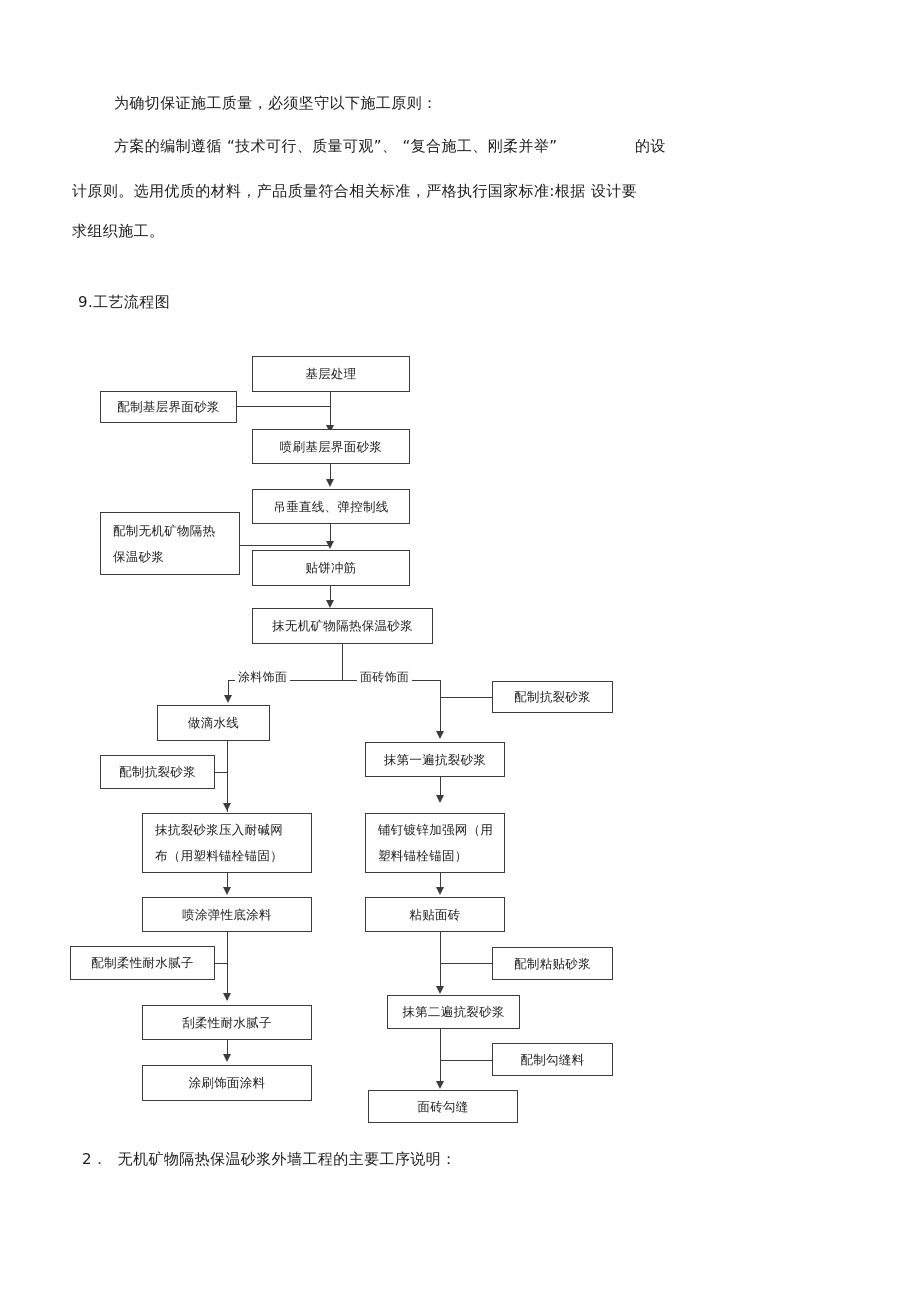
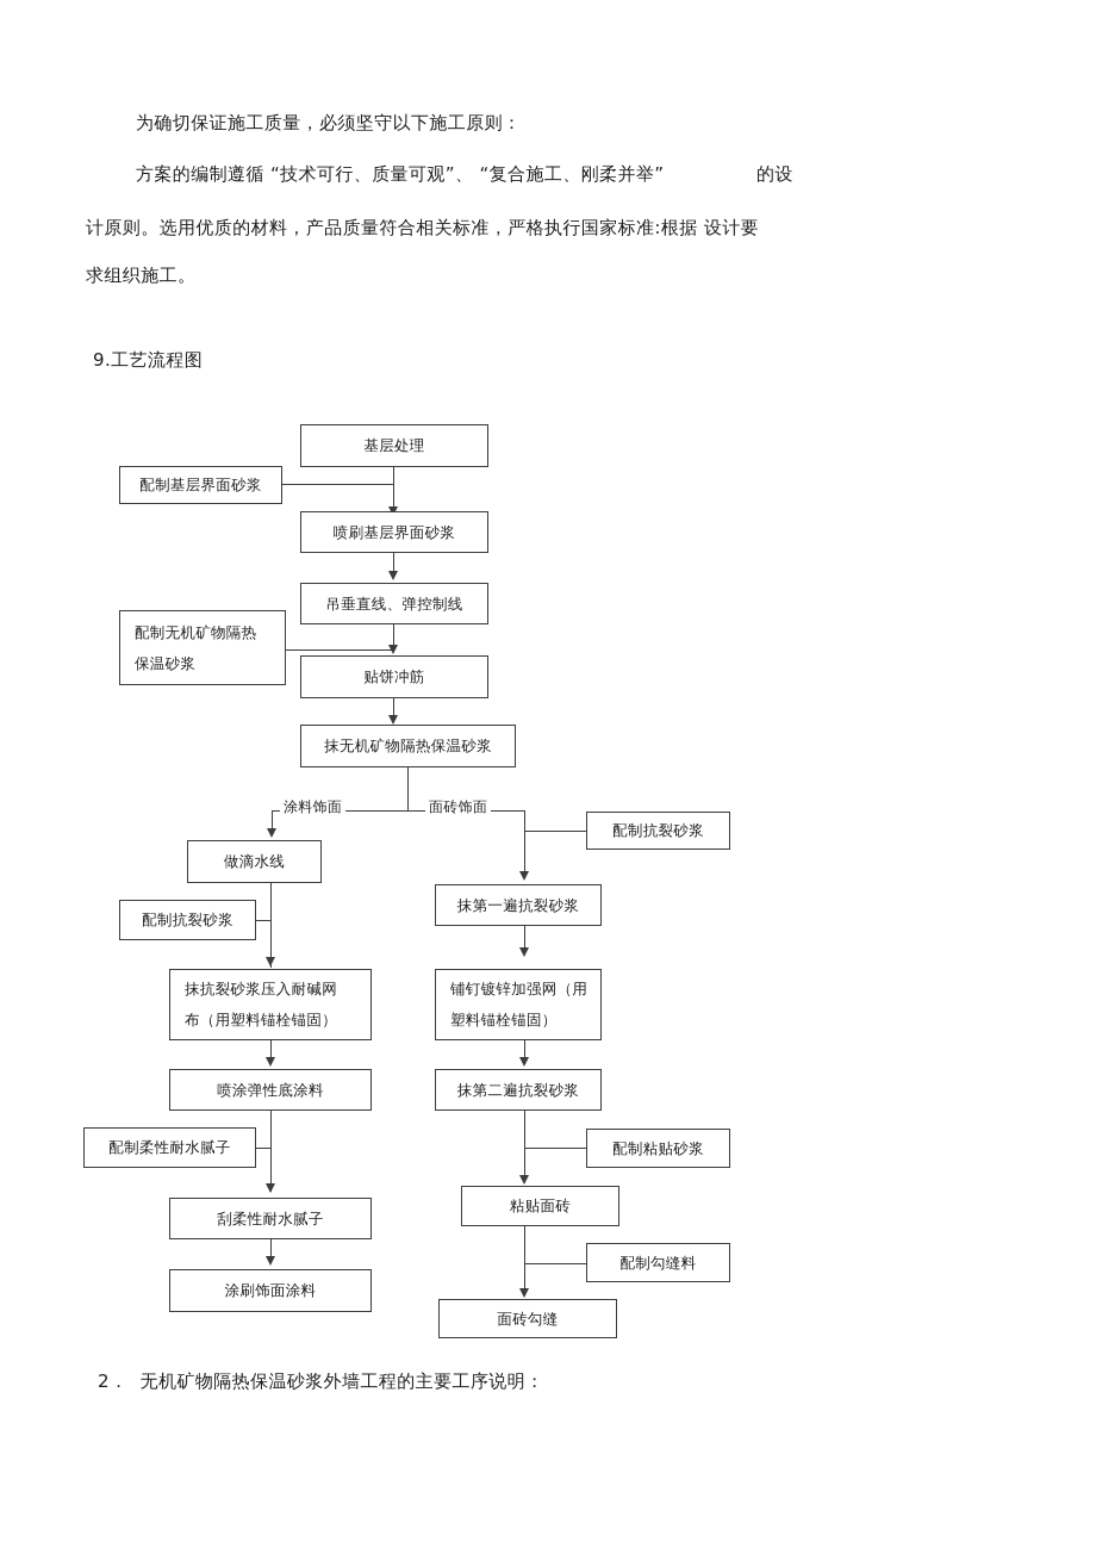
  为确切保证施工质量，必须坚守以下施工原则：
  方案的编制遵循 “技术可行、质量可观”、 “复合施工、刚柔并举” 的设
  计原则。选用优质的材料，产品质量符合相关标准，严格执行国家标准:根据 设计要
  求组织施工。
  9.工艺流程图
  基层处理
  配制基层界面砂浆
  喷刷基层界面砂浆
  吊垂直线、弹控制线
  配制无机矿物隔热
  保温砂浆
  贴饼冲筋
  抹无机矿物隔热保温砂浆
  涂料饰面
  面砖饰面
  做滴水线
  配制抗裂砂浆
  抹抗裂砂浆压入耐碱网
  布（用塑料锚栓锚固）
  喷涂弹性底涂料
  配制柔性耐水腻子
  刮柔性耐水腻子
  涂刷饰面涂料
  配制抗裂砂浆
  抹第一遍抗裂砂浆
  铺钉镀锌加强网（用
  塑料锚栓锚固）
- 粘贴面砖
+ 抹第二遍抗裂砂浆
  配制粘贴砂浆
- 抹第二遍抗裂砂浆
+ 粘贴面砖
  配制勾缝料
  面砖勾缝
  2． 无机矿物隔热保温砂浆外墙工程的主要工序说明：
